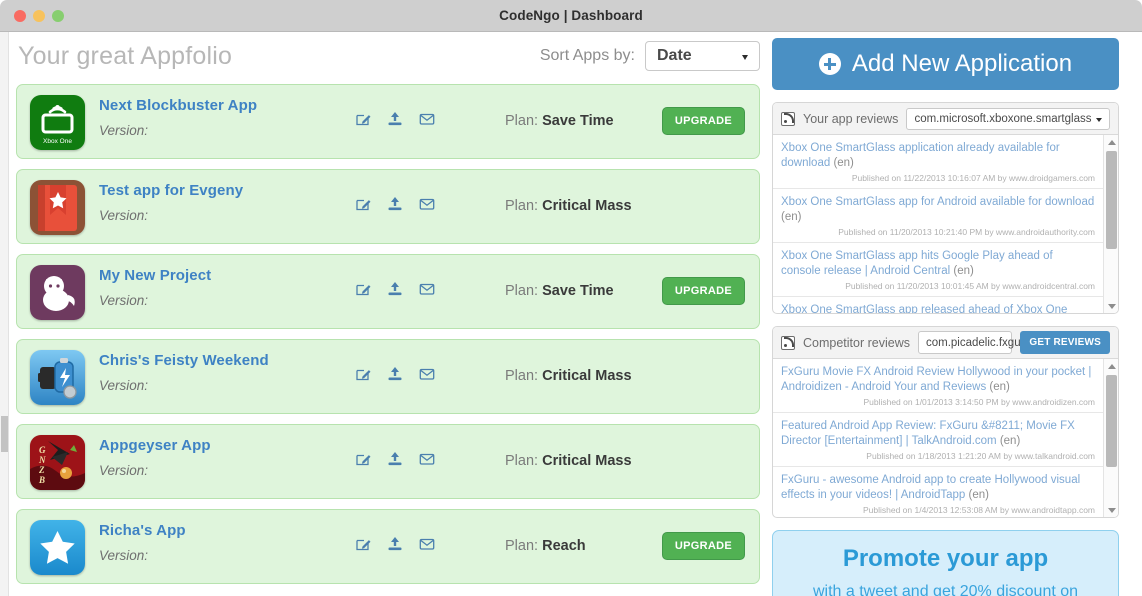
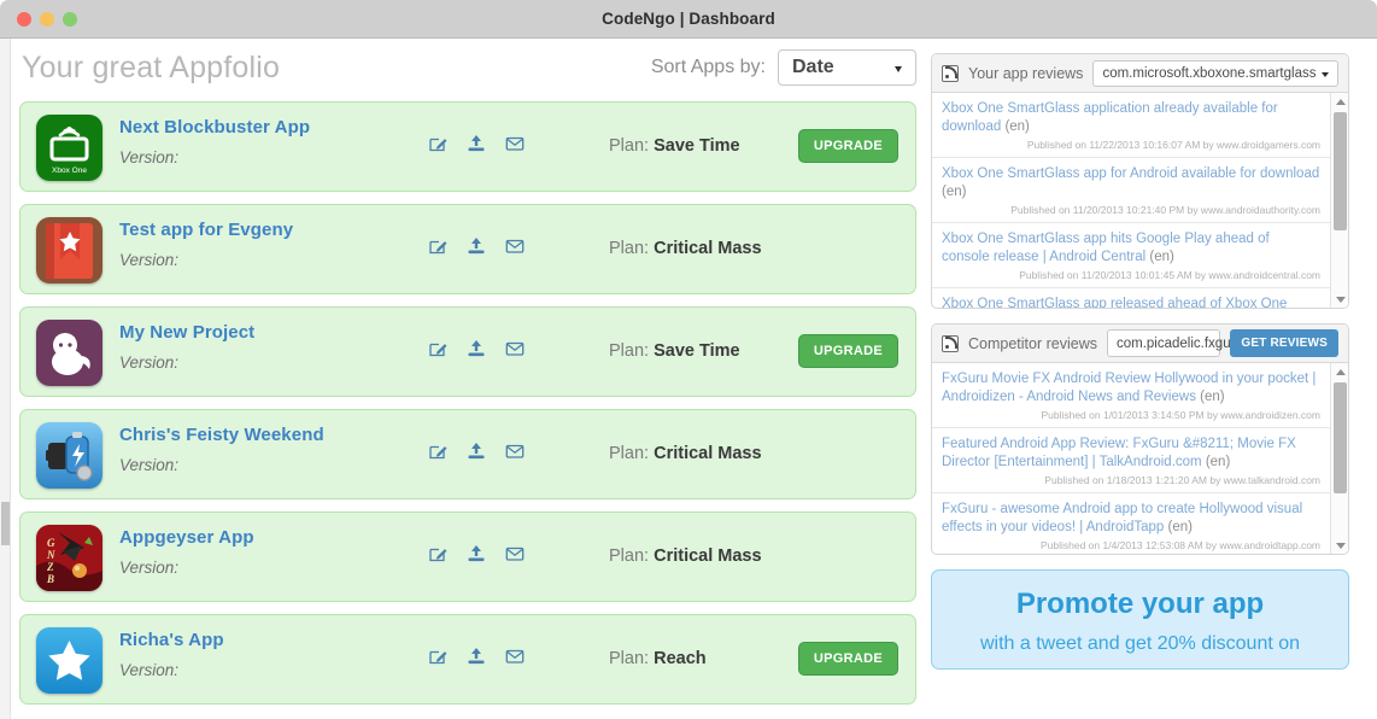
  CodeNgo | Dashboard
  Your great Appfolio
  Sort Apps by:
  Date
  Next Blockbuster App
  Version:
  Plan: Save Time
  UPGRADE
  Test app for Evgeny
  Version:
  Plan: Critical Mass
  My New Project
  Version:
  Plan: Save Time
  UPGRADE
  Chris's Feisty Weekend
  Version:
  Plan: Critical Mass
  G
  N
  Z
  B
  Appgeyser App
  Version:
  Plan: Critical Mass
  Richa's App
  Version:
  Plan: Reach
  UPGRADE
- Add New Application
  Your app reviews
  com.microsoft.xboxone.smartglass
  Xbox One SmartGlass application already available for download (en)
  Published on 11/22/2013 10:16:07 AM by www.droidgamers.com
  Xbox One SmartGlass app for Android available for download (en)
  Published on 11/20/2013 10:21:40 PM by www.androidauthority.com
  Xbox One SmartGlass app hits Google Play ahead of console release | Android Central (en)
  Published on 11/20/2013 10:01:45 AM by www.androidcentral.com
  Competitor reviews
  com.picadelic.fxgu
  GET REVIEWS
- FxGuru Movie FX Android Review Hollywood in your pocket | Androidizen - Android Your and Reviews (en)
+ FxGuru Movie FX Android Review Hollywood in your pocket | Androidizen - Android News and Reviews (en)
  Published on 1/01/2013 3:14:50 PM by www.androidizen.com
  Featured Android App Review: FxGuru &#8211; Movie FX Director [Entertainment] | TalkAndroid.com (en)
  Published on 1/18/2013 1:21:20 AM by www.talkandroid.com
  FxGuru - awesome Android app to create Hollywood visual effects in your videos! | AndroidTapp (en)
  Published on 1/4/2013 12:53:08 AM by www.androidtapp.com
  Promote your app
  with a tweet and get 20% discount on
